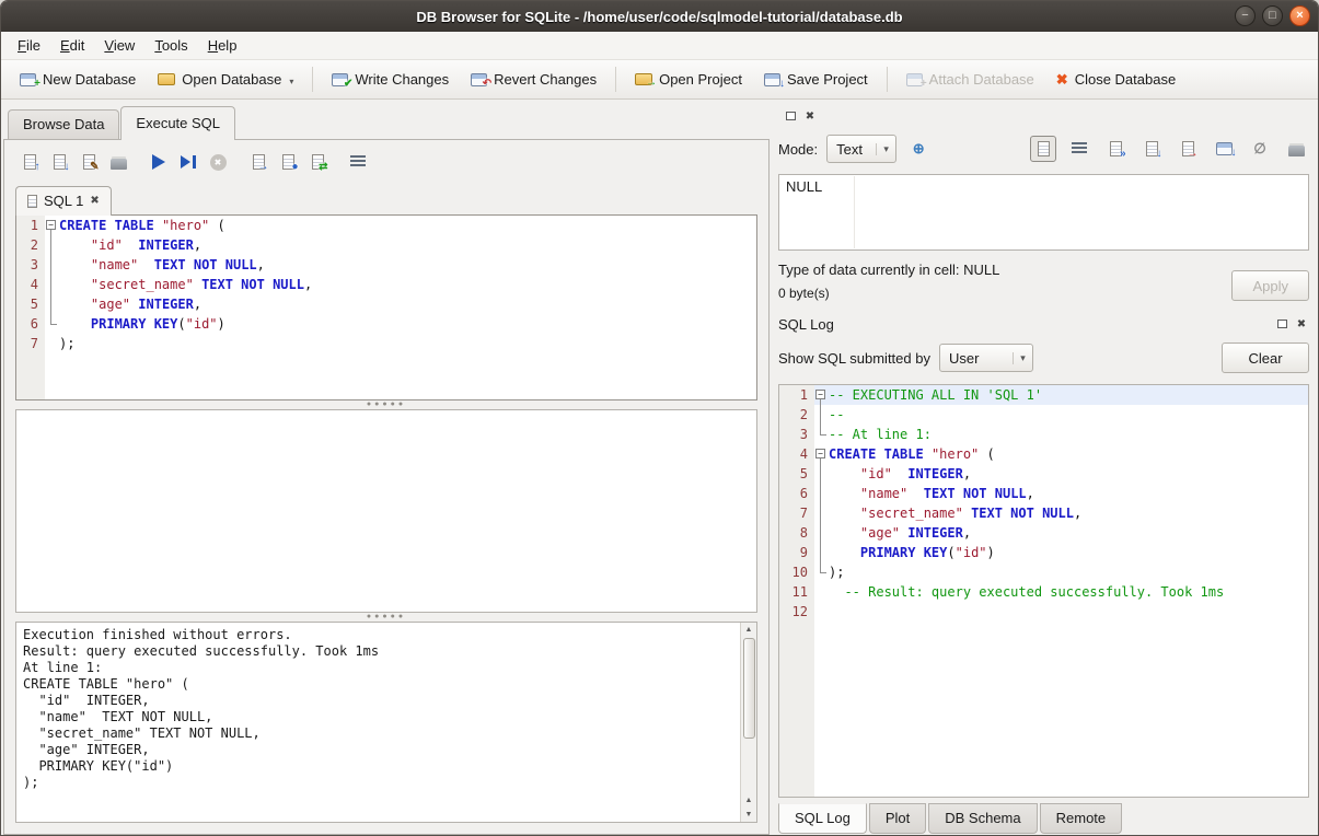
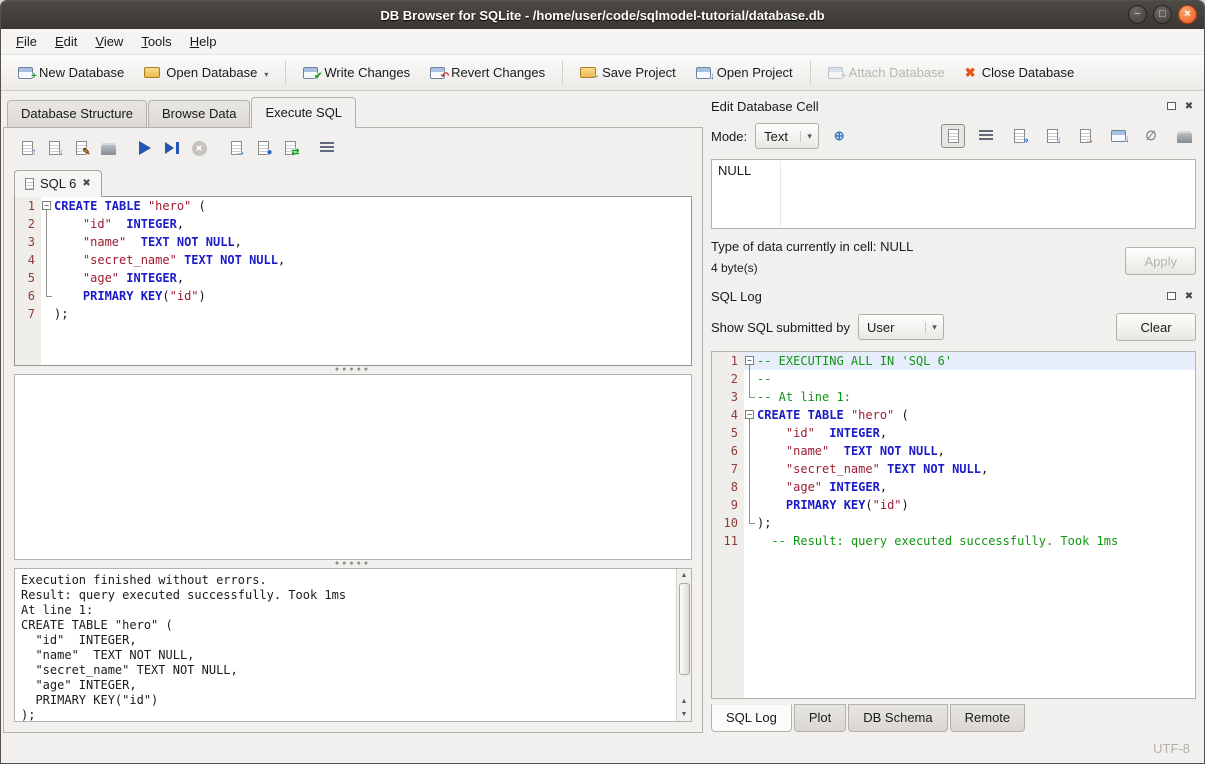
  DB Browser for SQLite - /home/user/code/sqlmodel-tutorial/database.db
  −
  □
  ×
  File
  Edit
  View
  Tools
  Help
  +
  New Database
  Open Database
  ▾
  ✔
  Write Changes
  ↶
  Revert Changes
  →
- Open Project
+ Save Project
  ↓
- Save Project
+ Open Project
  +
  Attach Database
  ✖
  Close Database
+ Database Structure
  Browse Data
  Execute SQL
  ↑
  ↓
  ✎
  ✖
  →
  ●
  ⇄
- SQL 1
+ SQL 6
  ✖
  1
  −
  CREATE TABLE "hero" (
  2
  "id" INTEGER,
  3
  "name" TEXT NOT NULL,
  4
  "secret_name" TEXT NOT NULL,
  5
  "age" INTEGER,
  6
  PRIMARY KEY("id")
  7
  );
  Execution finished without errors.
  Result: query executed successfully. Took 1ms
  At line 1:
  CREATE TABLE "hero" (
  "id" INTEGER,
  "name" TEXT NOT NULL,
  "secret_name" TEXT NOT NULL,
  "age" INTEGER,
  PRIMARY KEY("id")
  );
+ Edit Database Cell
  ✖
  Mode:
  Text
  ▾
  ⊕
  »
  ↓
  →
  ↓
  ∅
  NULL
  Type of data currently in cell: NULL
- 0 byte(s)
+ 4 byte(s)
  Apply
  SQL Log
  ✖
  Show SQL submitted by
  User
  ▾
  Clear
  1
  −
- -- EXECUTING ALL IN 'SQL 1'
+ -- EXECUTING ALL IN 'SQL 6'
  2
  --
  3
  -- At line 1:
  4
  −
  CREATE TABLE "hero" (
  5
  "id" INTEGER,
  6
  "name" TEXT NOT NULL,
  7
  "secret_name" TEXT NOT NULL,
  8
  "age" INTEGER,
  9
  PRIMARY KEY("id")
  10
  );
  11
  -- Result: query executed successfully. Took 1ms
- 12
  SQL Log
  Plot
  DB Schema
  Remote
+ UTF-8
